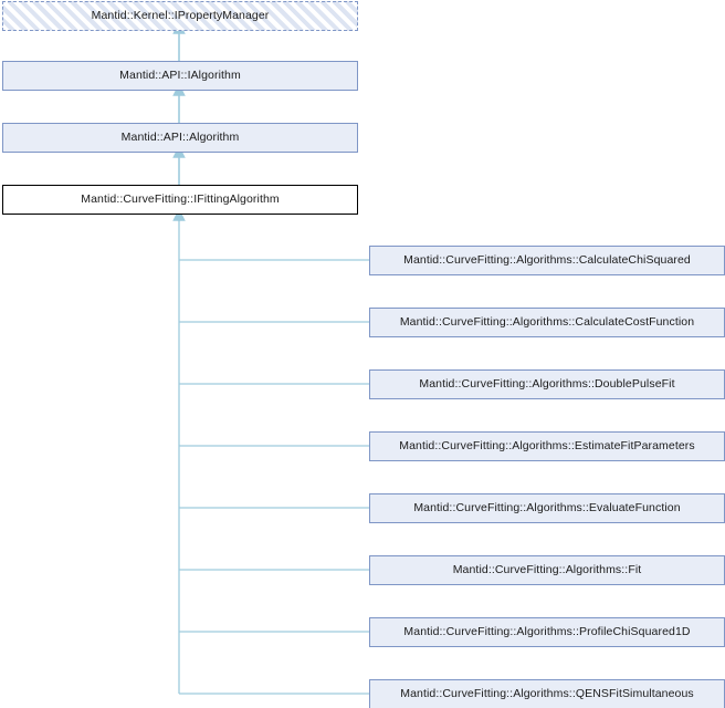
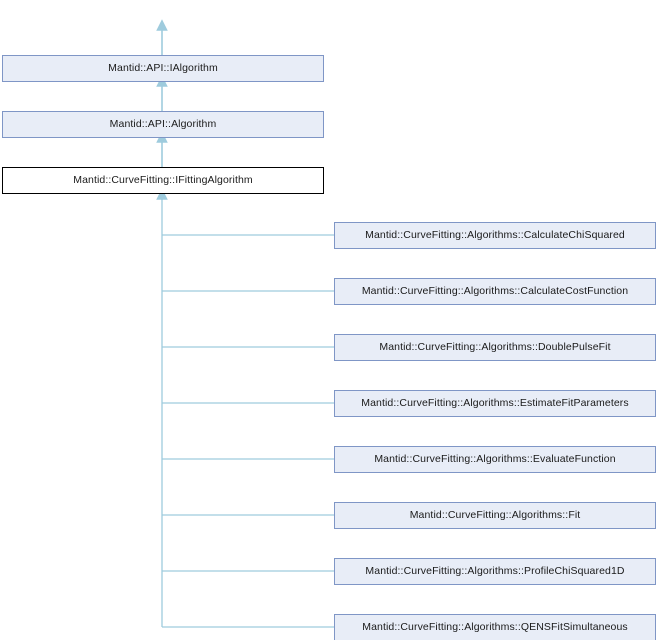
- Mantid::Kernel::IPropertyManager
  Mantid::API::IAlgorithm
  Mantid::API::Algorithm
  Mantid::CurveFitting::IFittingAlgorithm
  Mantid::CurveFitting::Algorithms::CalculateChiSquared
  Mantid::CurveFitting::Algorithms::CalculateCostFunction
  Mantid::CurveFitting::Algorithms::DoublePulseFit
  Mantid::CurveFitting::Algorithms::EstimateFitParameters
  Mantid::CurveFitting::Algorithms::EvaluateFunction
  Mantid::CurveFitting::Algorithms::Fit
  Mantid::CurveFitting::Algorithms::ProfileChiSquared1D
  Mantid::CurveFitting::Algorithms::QENSFitSimultaneous
